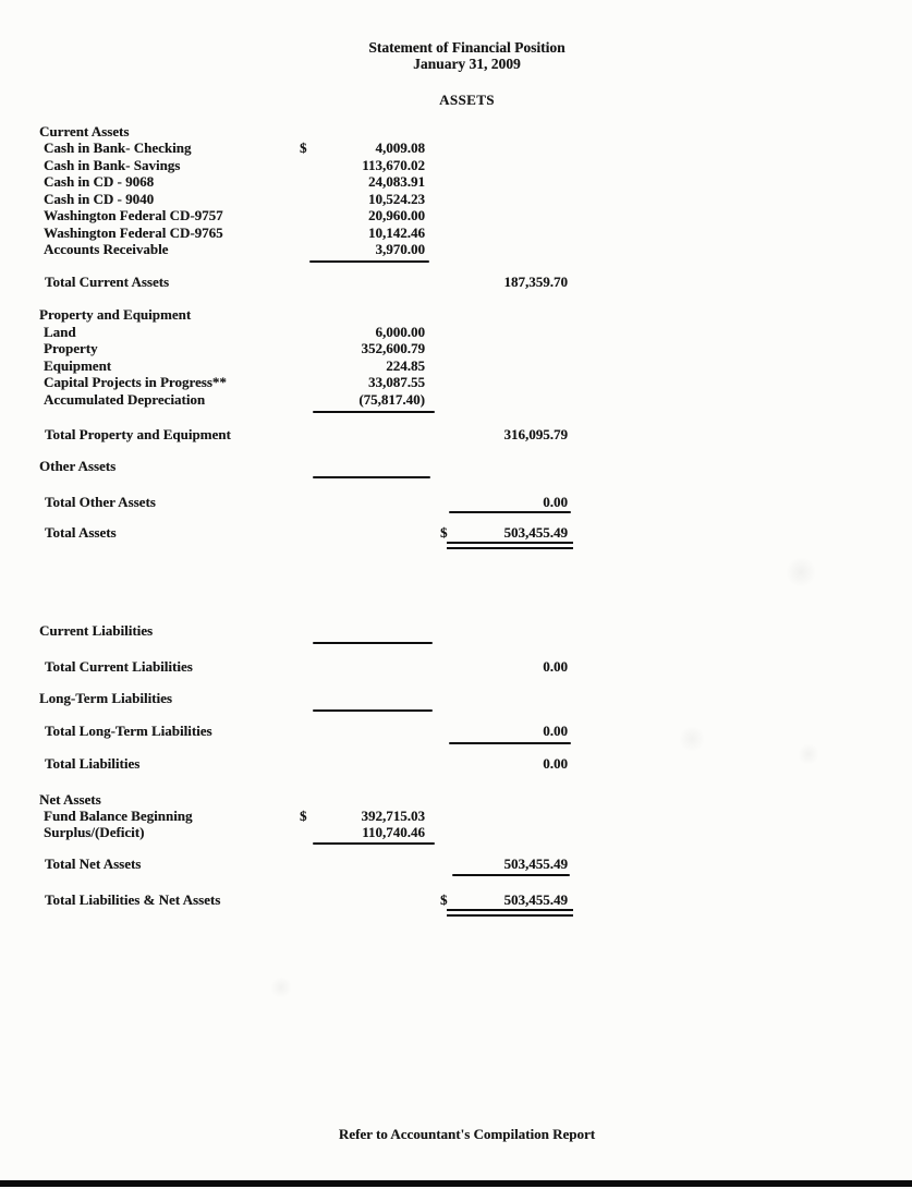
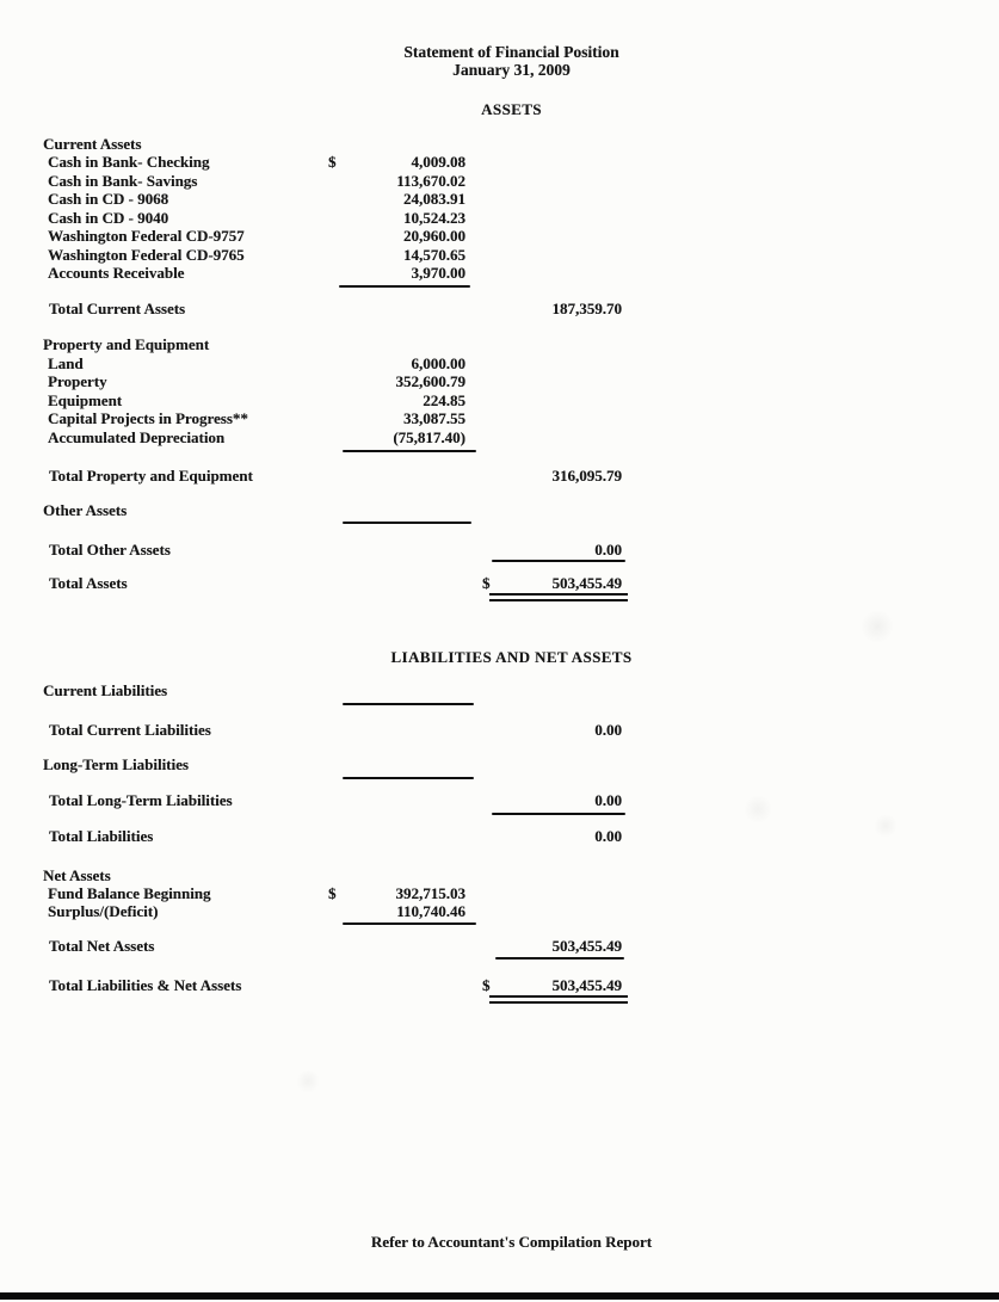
  Statement of Financial Position
  January 31, 2009
  ASSETS
  Current Assets
  Cash in Bank- Checking
  $
  4,009.08
  Cash in Bank- Savings
  113,670.02
  Cash in CD - 9068
  24,083.91
  Cash in CD - 9040
  10,524.23
  Washington Federal CD-9757
  20,960.00
  Washington Federal CD-9765
- 10,142.46
+ 14,570.65
  Accounts Receivable
  3,970.00
  Total Current Assets
  187,359.70
  Property and Equipment
  Land
  6,000.00
  Property
  352,600.79
  Equipment
  224.85
  Capital Projects in Progress**
  33,087.55
  Accumulated Depreciation
  (75,817.40)
  Total Property and Equipment
  316,095.79
  Other Assets
  Total Other Assets
  0.00
  Total Assets
  $
  503,455.49
+ LIABILITIES AND NET ASSETS
  Current Liabilities
  Total Current Liabilities
  0.00
  Long-Term Liabilities
  Total Long-Term Liabilities
  0.00
  Total Liabilities
  0.00
  Net Assets
  Fund Balance Beginning
  $
  392,715.03
  Surplus/(Deficit)
  110,740.46
  Total Net Assets
  503,455.49
  Total Liabilities & Net Assets
  $
  503,455.49
  Refer to Accountant's Compilation Report
